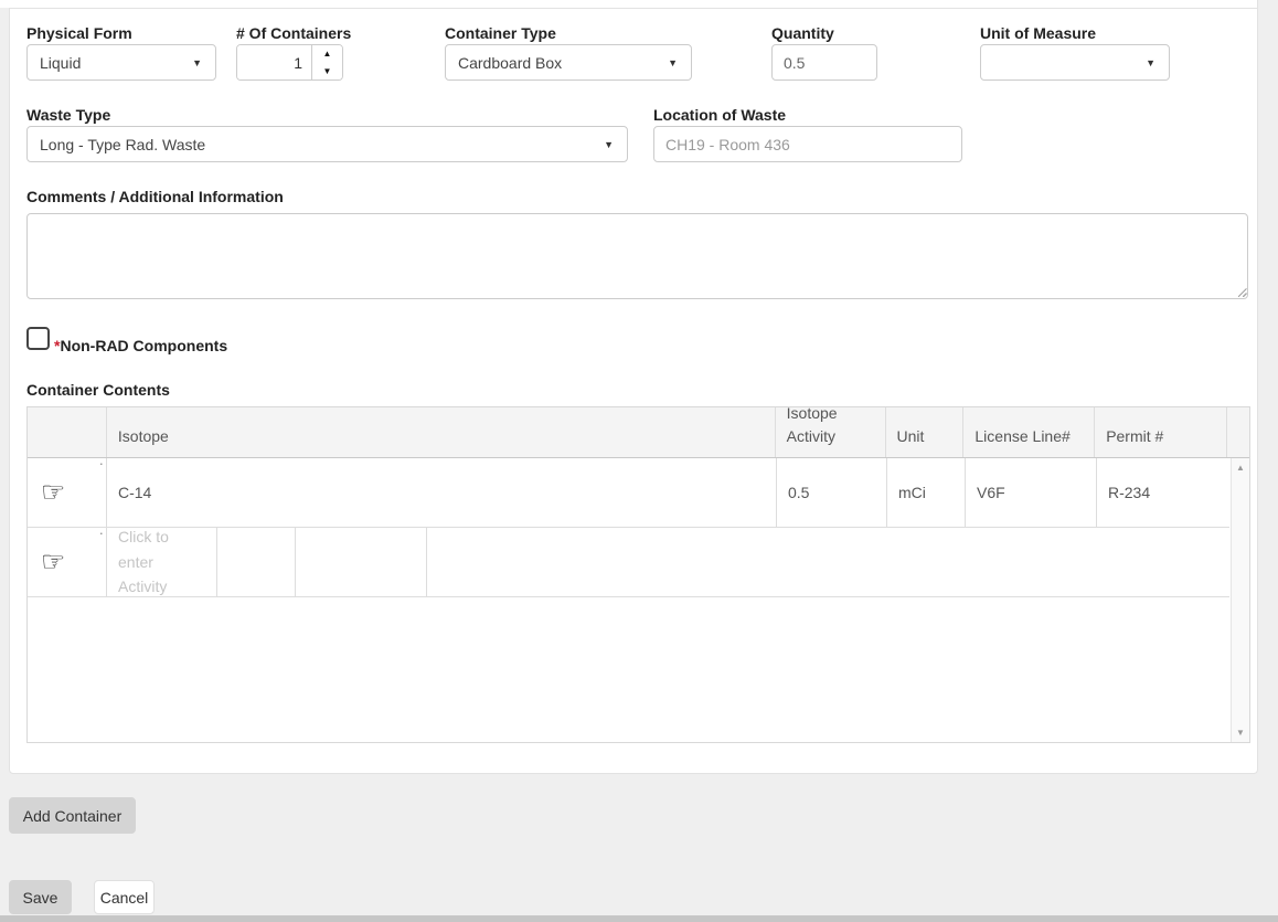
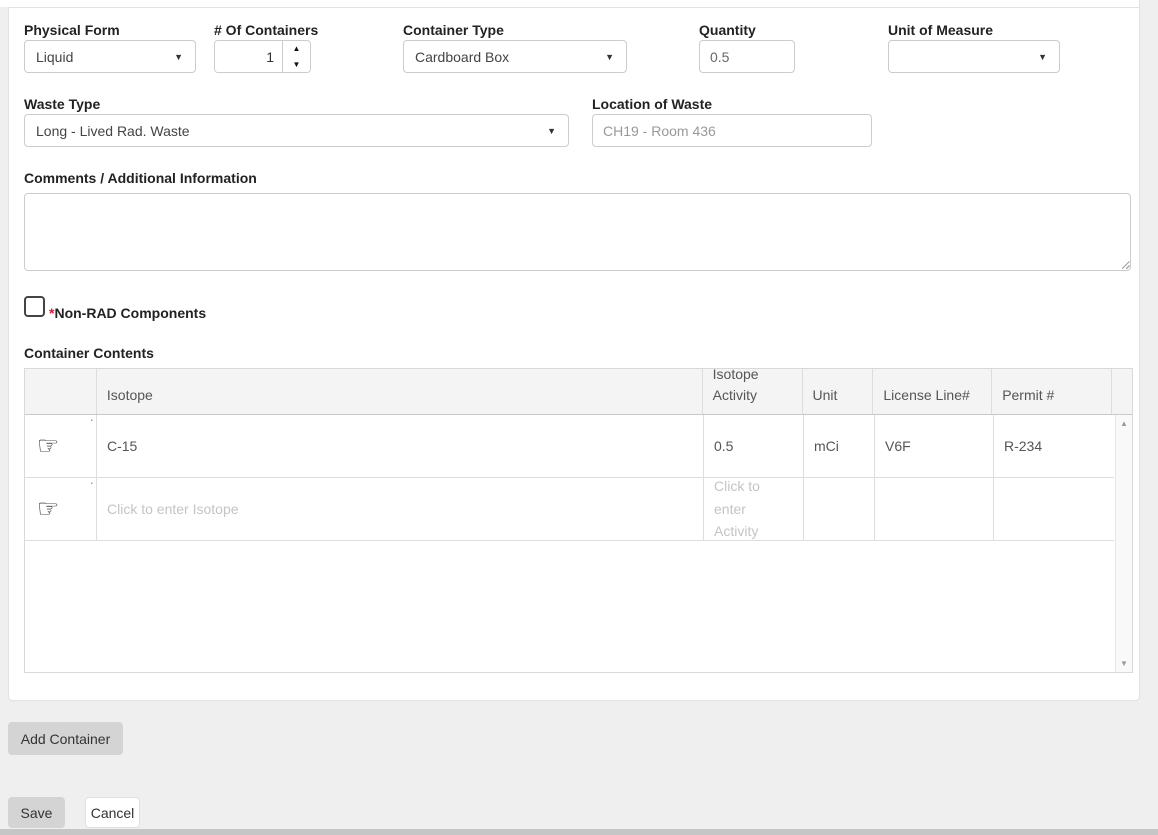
  Physical Form
  Liquid
  ▼
  # Of Containers
  1
  ▲
  ▼
  Container Type
  Cardboard Box
  ▼
  Quantity
  0.5
  Unit of Measure
  ▼
  Waste Type
- Long - Type Rad. Waste
+ Long - Lived Rad. Waste
  ▼
  Location of Waste
  CH19 - Room 436
  Comments / Additional Information
  *Non-RAD Components
  Container Contents
  Isotope
  Isotope Activity
  Unit
  License Line#
  Permit #
  ☞
  ·
- C-14
+ C-15
  0.5
  mCi
  V6F
  R-234
  ☞
  ·
+ Click to enter Isotope
  Click to enter Activity
  ▲
  ▼
  Add Container
  Save
  Cancel
